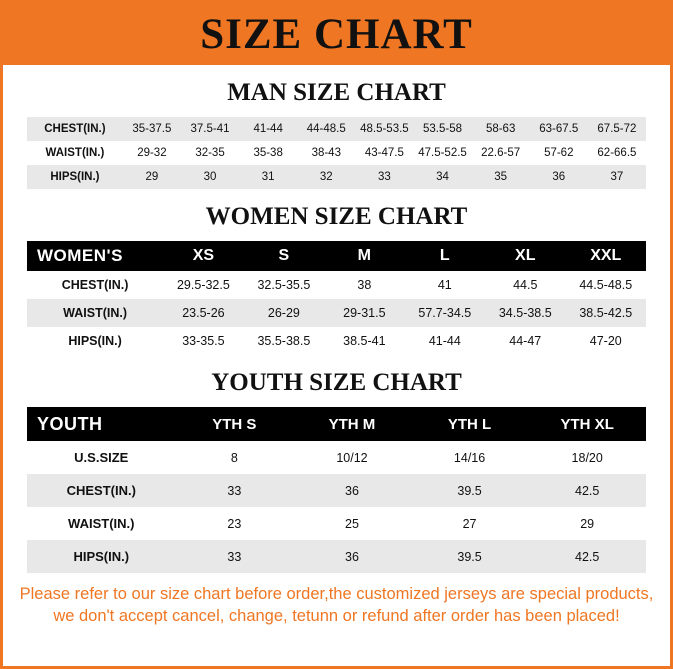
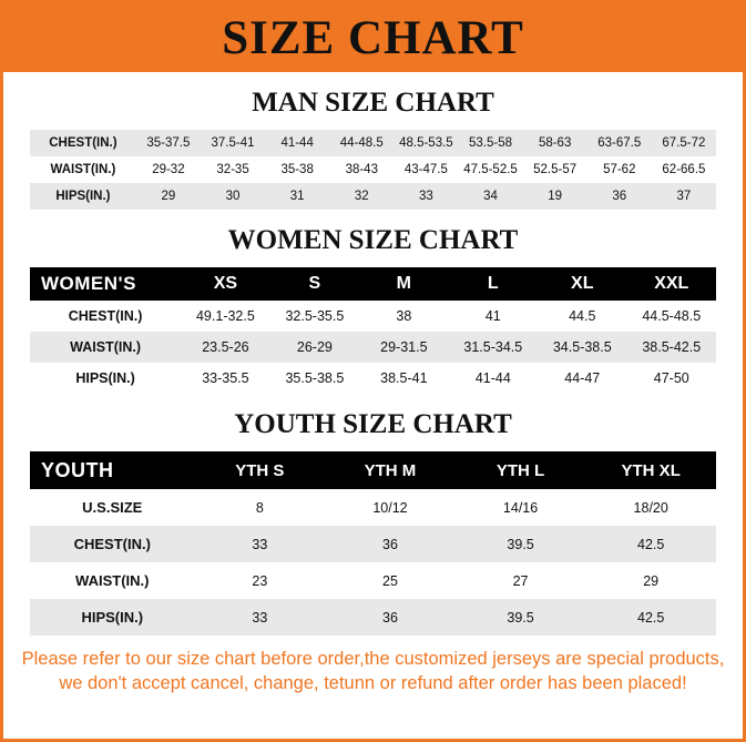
  SIZE CHART
  MAN SIZE CHART
  CHEST(IN.)	35-37.5	37.5-41	41-44	44-48.5	48.5-53.5	53.5-58	58-63	63-67.5	67.5-72
- WAIST(IN.)	29-32	32-35	35-38	38-43	43-47.5	47.5-52.5	22.6-57	57-62	62-66.5
+ WAIST(IN.)	29-32	32-35	35-38	38-43	43-47.5	47.5-52.5	52.5-57	57-62	62-66.5
- HIPS(IN.)	29	30	31	32	33	34	35	36	37
+ HIPS(IN.)	29	30	31	32	33	34	19	36	37
  WOMEN SIZE CHART
  WOMEN'S	XS	S	M	L	XL	XXL
- CHEST(IN.)	29.5-32.5	32.5-35.5	38	41	44.5	44.5-48.5
+ CHEST(IN.)	49.1-32.5	32.5-35.5	38	41	44.5	44.5-48.5
- WAIST(IN.)	23.5-26	26-29	29-31.5	57.7-34.5	34.5-38.5	38.5-42.5
+ WAIST(IN.)	23.5-26	26-29	29-31.5	31.5-34.5	34.5-38.5	38.5-42.5
- HIPS(IN.)	33-35.5	35.5-38.5	38.5-41	41-44	44-47	47-20
+ HIPS(IN.)	33-35.5	35.5-38.5	38.5-41	41-44	44-47	47-50
  YOUTH SIZE CHART
  YOUTH	YTH S	YTH M	YTH L	YTH XL
  U.S.SIZE	8	10/12	14/16	18/20
  CHEST(IN.)	33	36	39.5	42.5
  WAIST(IN.)	23	25	27	29
  HIPS(IN.)	33	36	39.5	42.5
  Please refer to our size chart before order,the customized jerseys are special products,
  we don't accept cancel, change, tetunn or refund after order has been placed!
